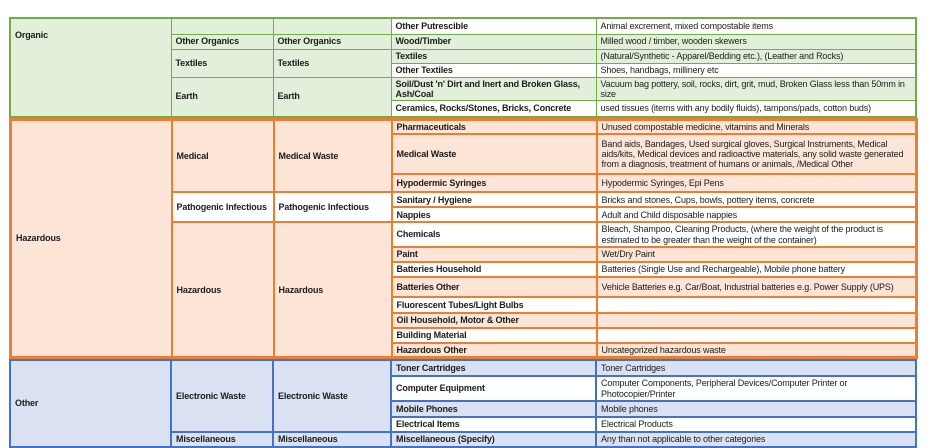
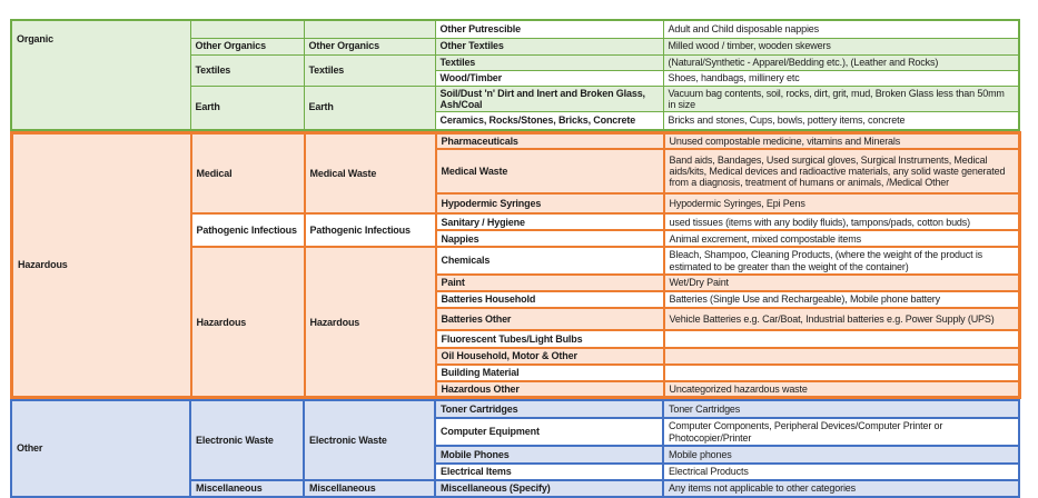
- Organic			Other Putrescible	Animal excrement, mixed compostable items
+ Organic			Other Putrescible	Adult and Child disposable nappies
- Other Organics	Other Organics	Wood/Timber	Milled wood / timber, wooden skewers
+ Other Organics	Other Organics	Other Textiles	Milled wood / timber, wooden skewers
  Textiles	Textiles	Textiles	(Natural/Synthetic - Apparel/Bedding etc.), (Leather and Rocks)
- Other Textiles	Shoes, handbags, millinery etc
+ Wood/Timber	Shoes, handbags, millinery etc
- Earth	Earth	Soil/Dust 'n' Dirt and Inert and Broken Glass, Ash/Coal	Vacuum bag pottery, soil, rocks, dirt, grit, mud, Broken Glass less than 50mm in size
+ Earth	Earth	Soil/Dust 'n' Dirt and Inert and Broken Glass, Ash/Coal	Vacuum bag contents, soil, rocks, dirt, grit, mud, Broken Glass less than 50mm in size
- Ceramics, Rocks/Stones, Bricks, Concrete	used tissues (items with any bodily fluids), tampons/pads, cotton buds)
+ Ceramics, Rocks/Stones, Bricks, Concrete	Bricks and stones, Cups, bowls, pottery items, concrete
  Hazardous	Medical	Medical Waste	Pharmaceuticals	Unused compostable medicine, vitamins and Minerals
  Medical Waste	Band aids, Bandages, Used surgical gloves, Surgical Instruments, Medical aids/kits, Medical devices and radioactive materials, any solid waste generated from a diagnosis, treatment of humans or animals, /Medical Other
  Hypodermic Syringes	Hypodermic Syringes, Epi Pens
- Pathogenic Infectious	Pathogenic Infectious	Sanitary / Hygiene	Bricks and stones, Cups, bowls, pottery items, concrete
+ Pathogenic Infectious	Pathogenic Infectious	Sanitary / Hygiene	used tissues (items with any bodily fluids), tampons/pads, cotton buds)
- Nappies	Adult and Child disposable nappies
+ Nappies	Animal excrement, mixed compostable items
  Hazardous	Hazardous	Chemicals	Bleach, Shampoo, Cleaning Products, (where the weight of the product is estimated to be greater than the weight of the container)
  Paint	Wet/Dry Paint
  Batteries Household	Batteries (Single Use and Rechargeable), Mobile phone battery
  Batteries Other	Vehicle Batteries e.g. Car/Boat, Industrial batteries e.g. Power Supply (UPS)
  Fluorescent Tubes/Light Bulbs
  Oil Household, Motor & Other
  Building Material
  Hazardous Other	Uncategorized hazardous waste
  Other	Electronic Waste	Electronic Waste	Toner Cartridges	Toner Cartridges
  Computer Equipment	Computer Components, Peripheral Devices/Computer Printer or Photocopier/Printer
  Mobile Phones	Mobile phones
  Electrical Items	Electrical Products
- Miscellaneous	Miscellaneous	Miscellaneous (Specify)	Any than not applicable to other categories
+ Miscellaneous	Miscellaneous	Miscellaneous (Specify)	Any items not applicable to other categories
